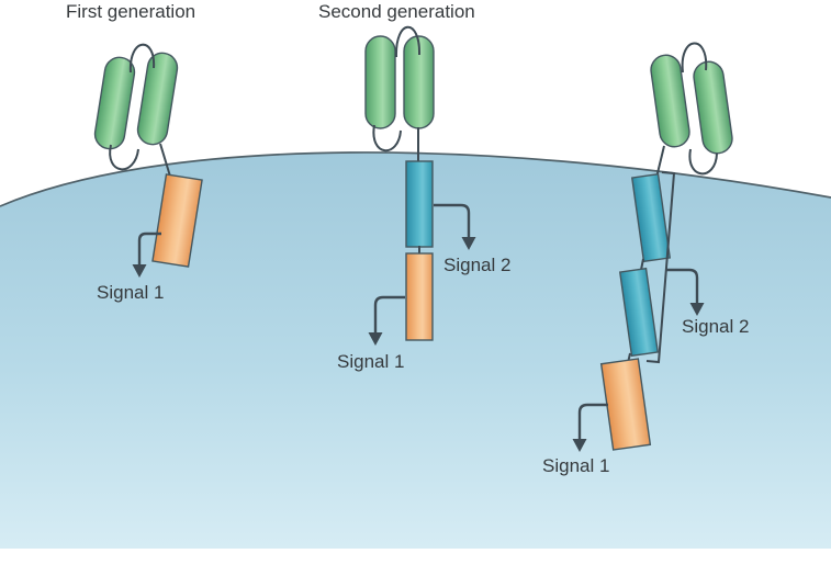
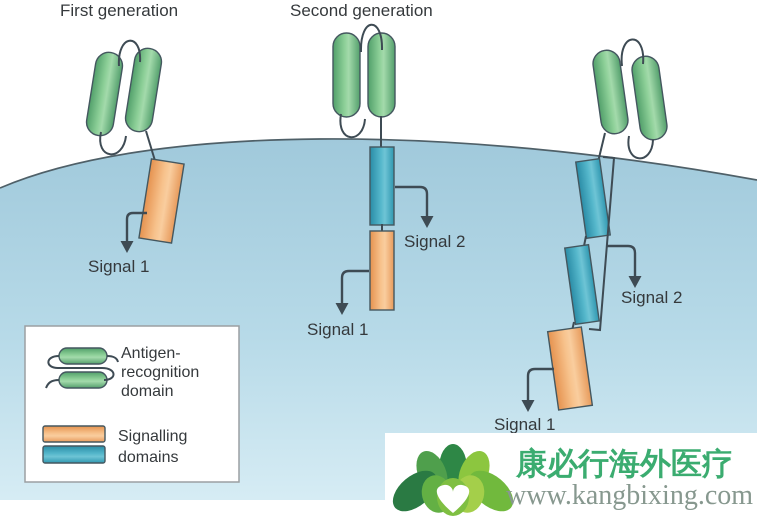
  First generation
  Signal 1
  Second generation
  Signal 2
  Signal 1
  Signal 2
  Signal 1
+ Antigen-
+ recognition
+ domain
+ Signalling
+ domains
+ 康必行海外医疗
+ www.kangbixing.com
